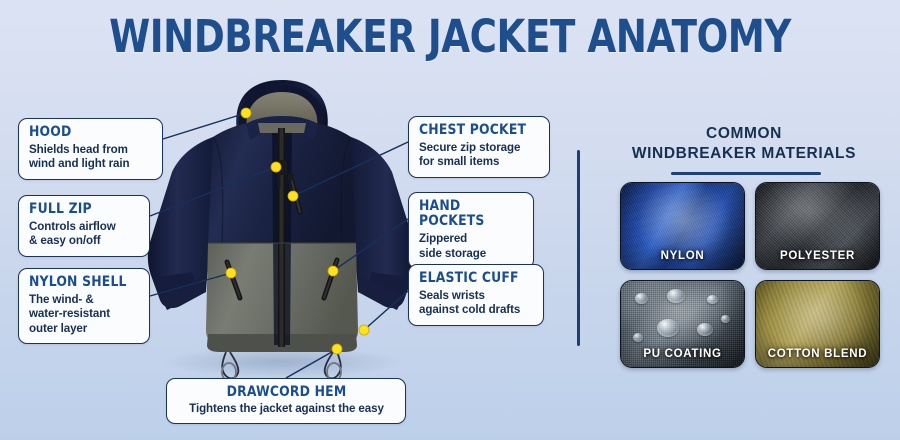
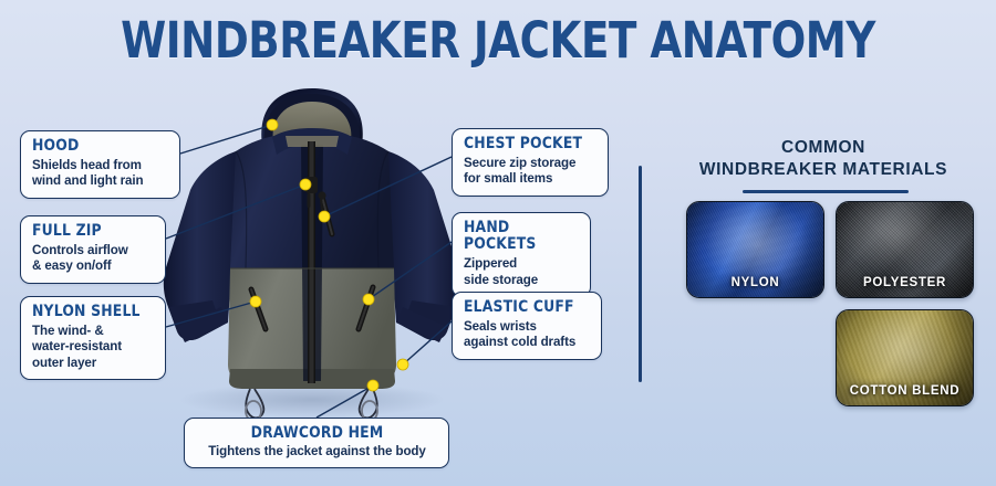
  WINDBREAKER JACKET ANATOMY
  HOOD
  Shields head from
  wind and light rain
  FULL ZIP
  Controls airflow
  & easy on/off
  NYLON SHELL
  The wind- &
  water-resistant
  outer layer
  CHEST POCKET
  Secure zip storage
  for small items
  HAND POCKETS
  Zippered
  side storage
  ELASTIC CUFF
  Seals wrists
  against cold drafts
  DRAWCORD HEM
- Tightens the jacket against the easy
+ Tightens the jacket against the body
  COMMON
  WINDBREAKER MATERIALS
  NYLON
  POLYESTER
- PU COATING
  COTTON BLEND
